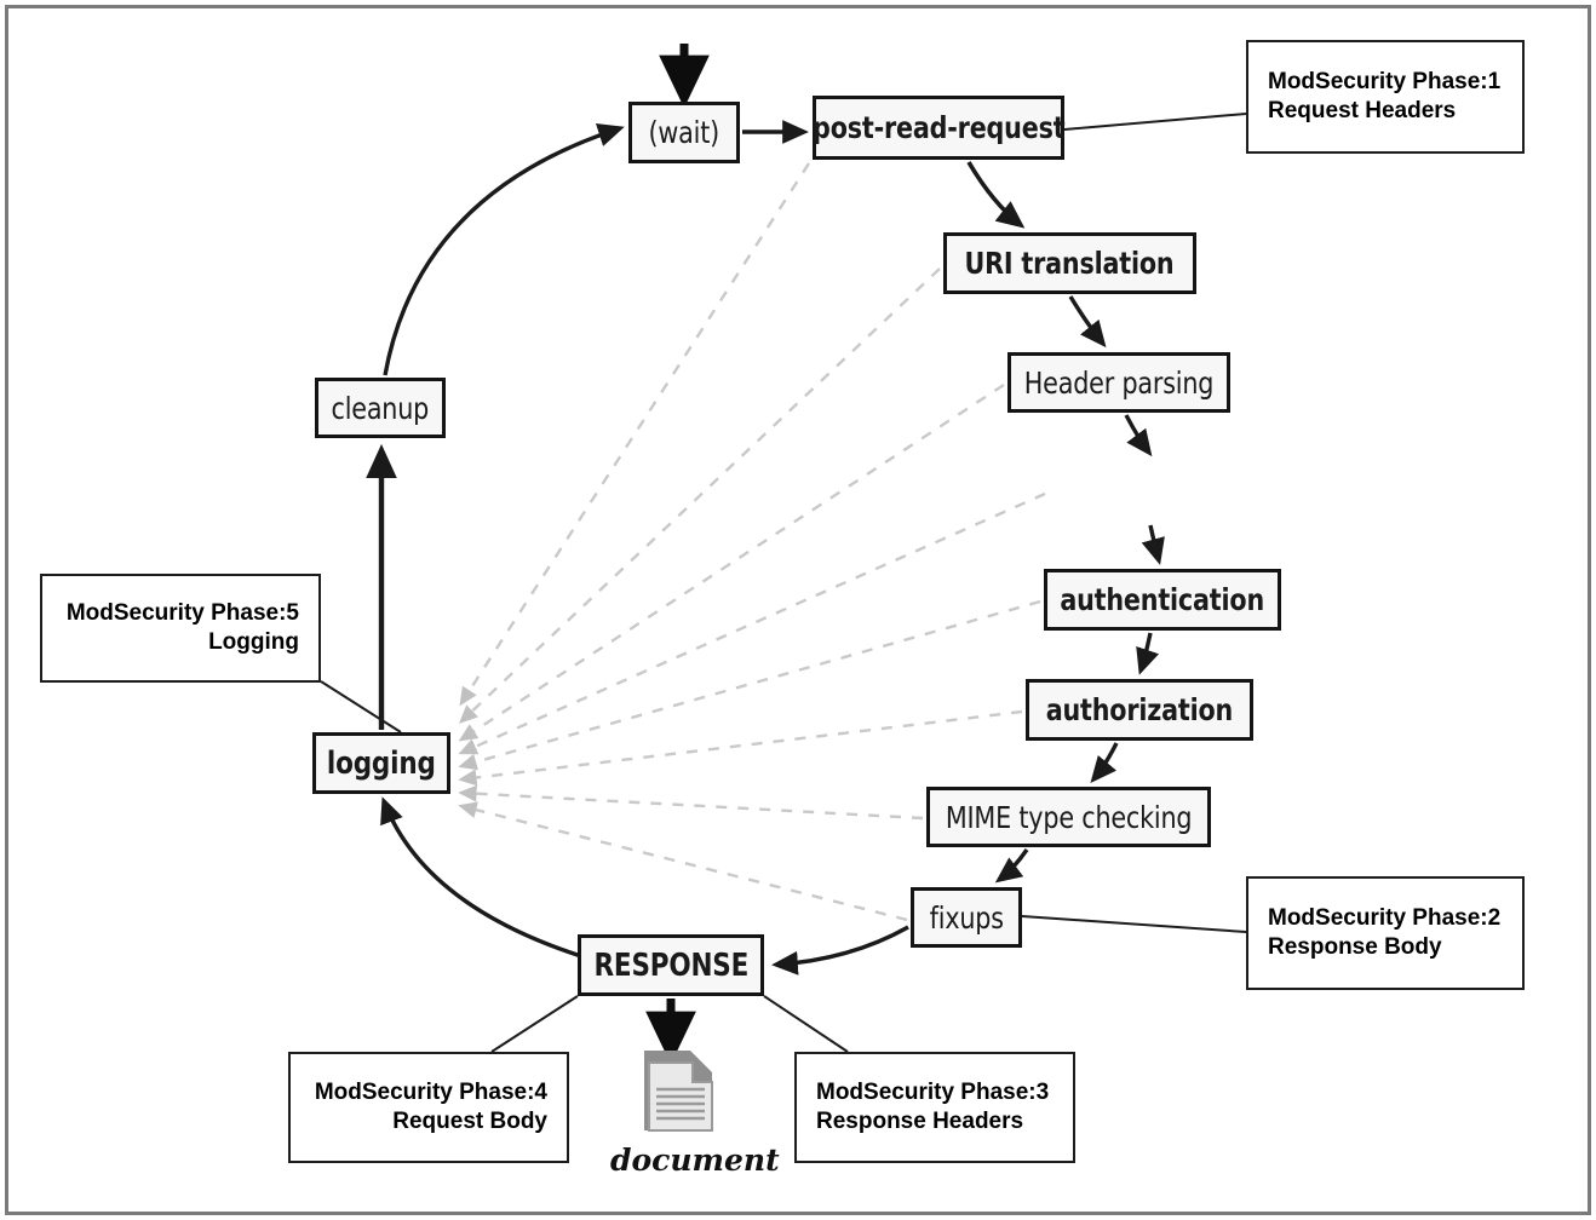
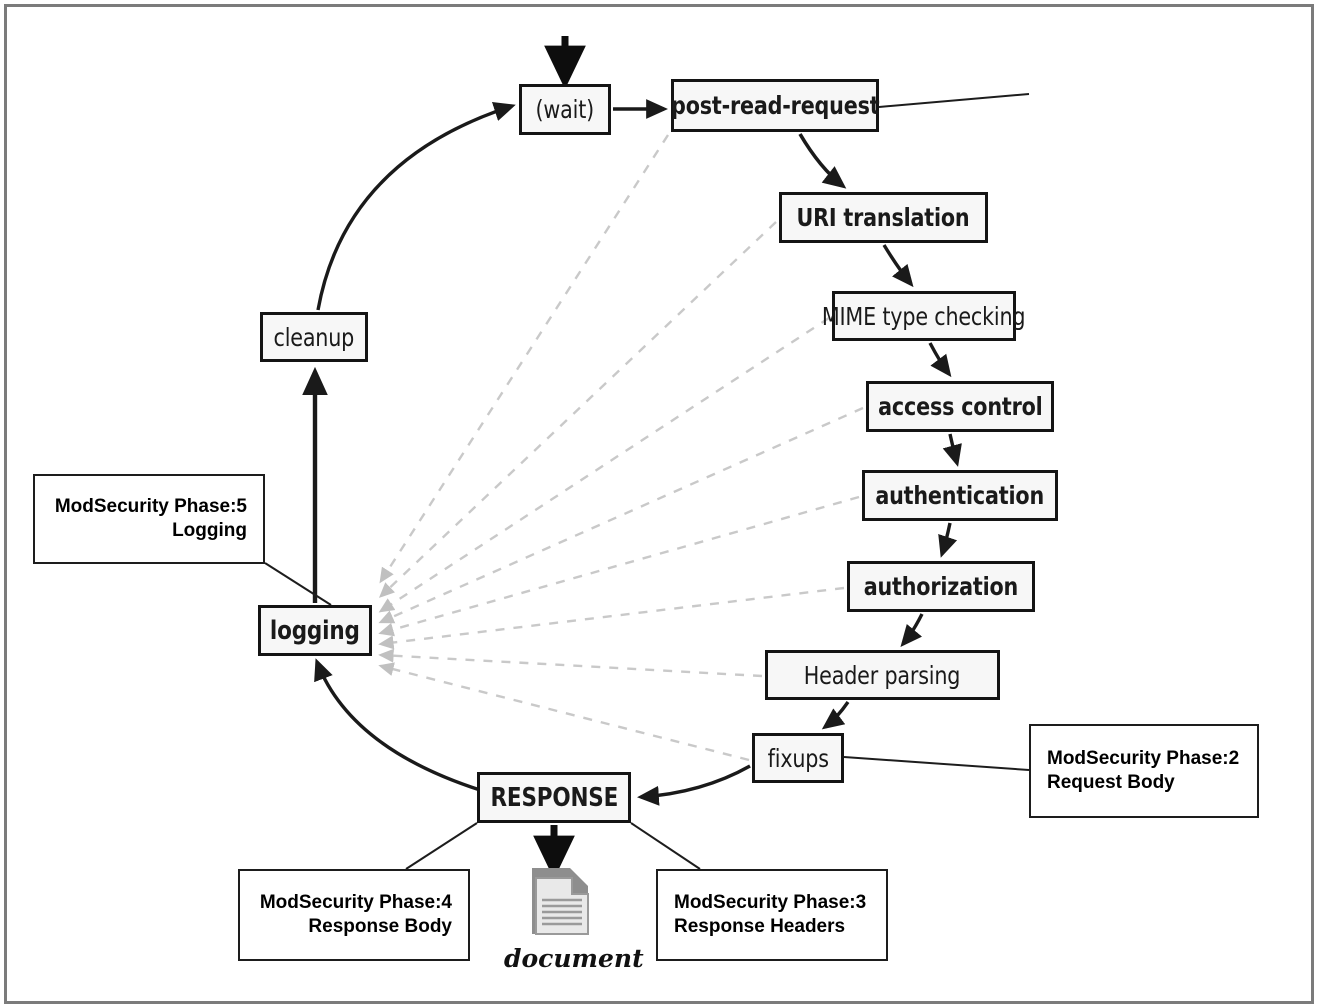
  (wait)
  post-read-request
  URI translation
- Header parsing
+ MIME type checking
+ access control
  authentication
  authorization
- MIME type checking
+ Header parsing
  fixups
  RESPONSE
  logging
  cleanup
- ModSecurity Phase:1
- Request Headers
  ModSecurity Phase:5
  Logging
  ModSecurity Phase:2
- Response Body
+ Request Body
  ModSecurity Phase:4
- Request Body
+ Response Body
  ModSecurity Phase:3
  Response Headers
  document
